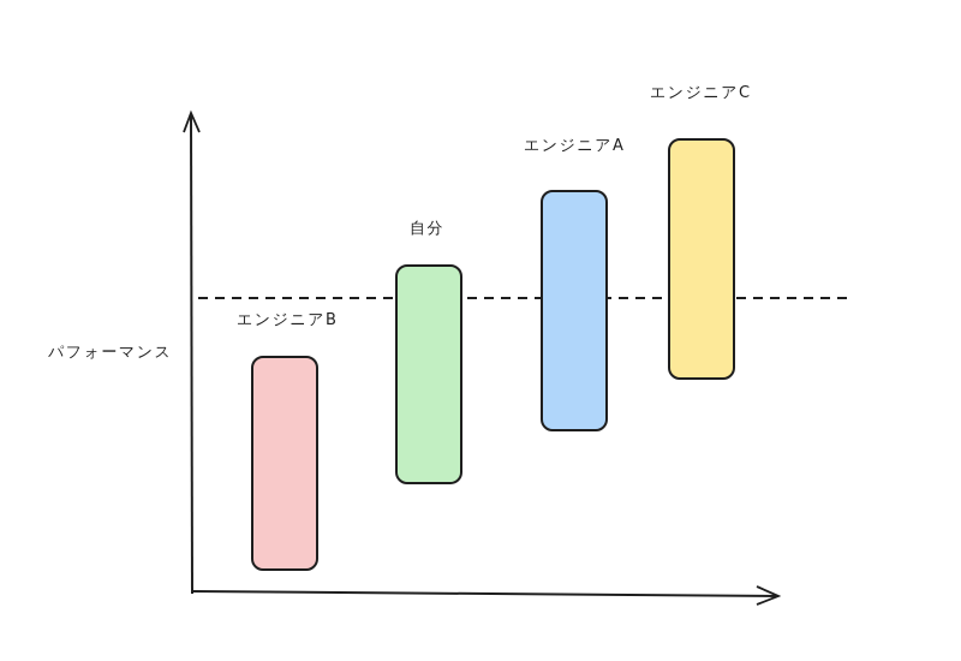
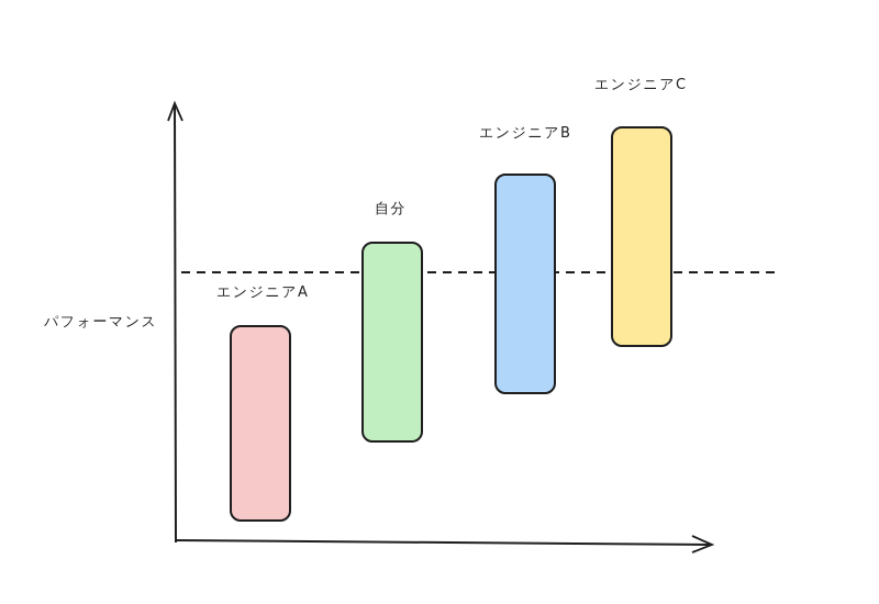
  パフォーマンス
- エンジニアB
+ エンジニアA
  自分
- エンジニアA
+ エンジニアB
  エンジニアC
